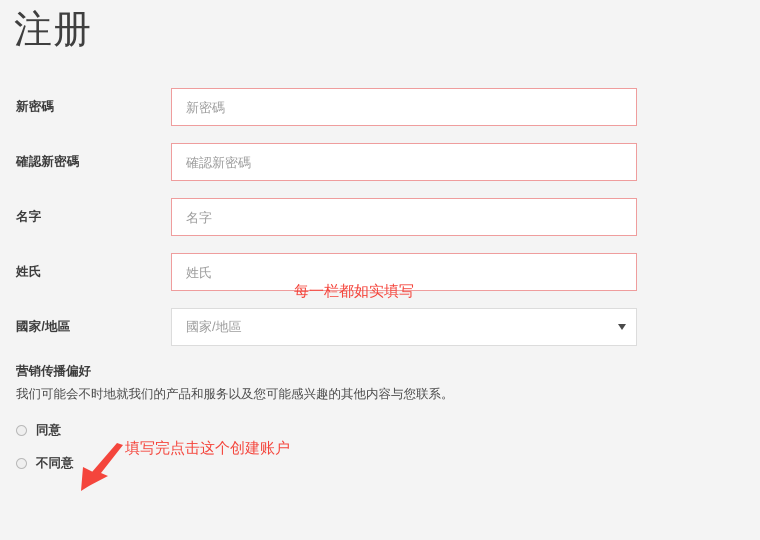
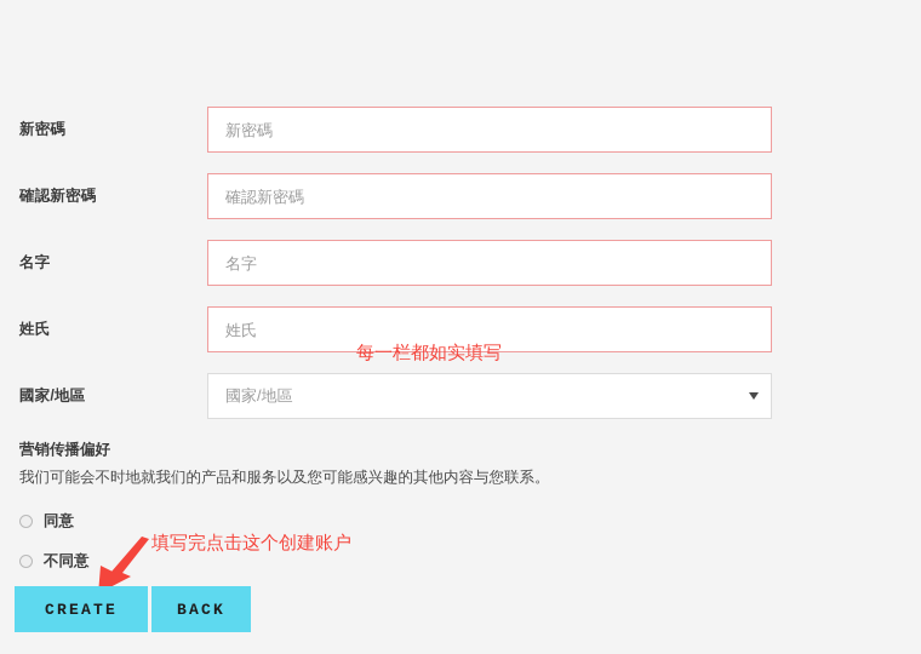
- 注册
  新密碼
  新密碼
  確認新密碼
  確認新密碼
  名字
  名字
  姓氏
  姓氏
  國家/地區
  國家/地區
  营销传播偏好
  我们可能会不时地就我们的产品和服务以及您可能感兴趣的其他内容与您联系。
  同意
  不同意
  每一栏都如实填写
  填写完点击这个创建账户
+ CREATE
+ BACK
